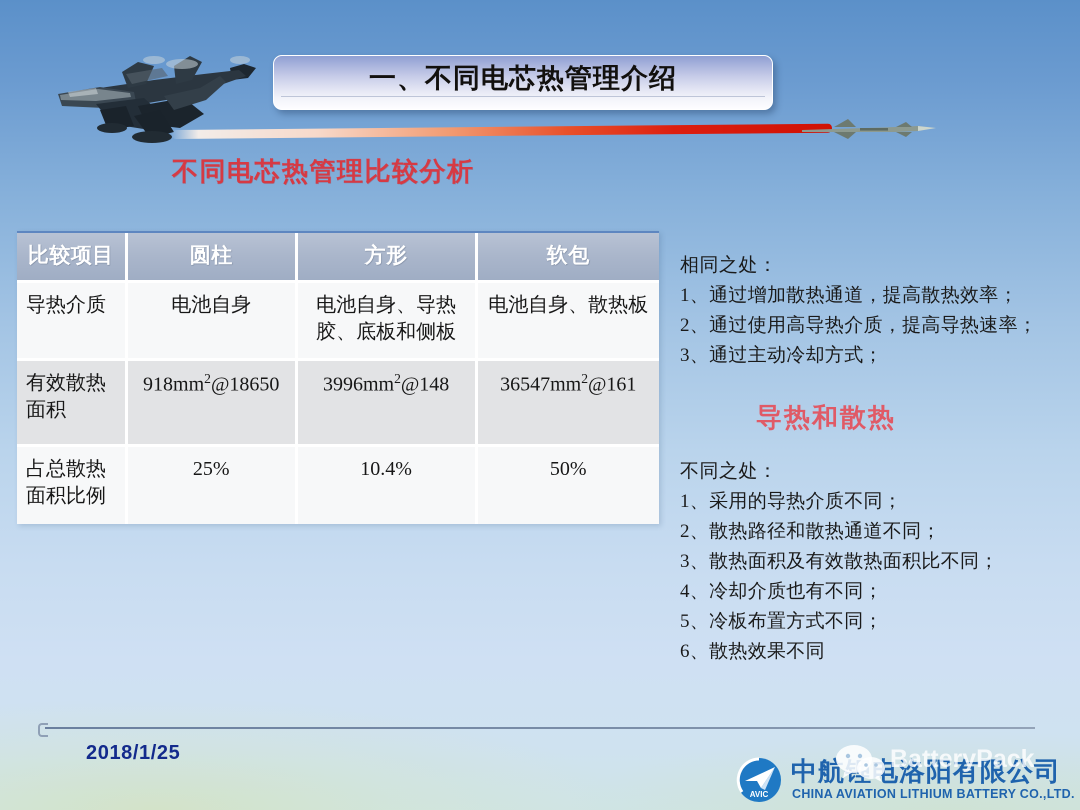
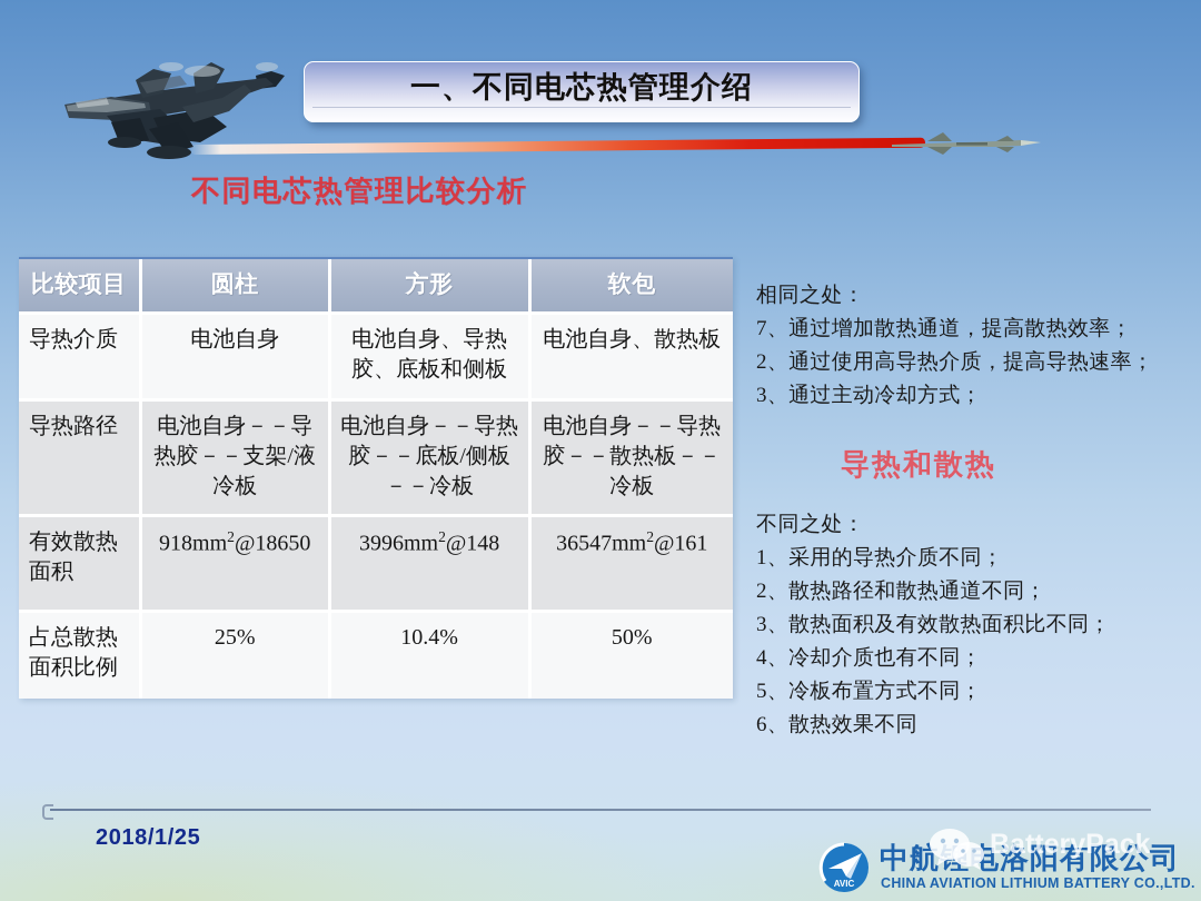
  一、不同电芯热管理介绍
  不同电芯热管理比较分析
  比较项目	圆柱	方形	软包
  导热介质	电池自身	电池自身、导热胶、底板和侧板	电池自身、散热板
+ 导热路径	电池自身－－导热胶－－支架/液冷板	电池自身－－导热胶－－底板/侧板－－冷板	电池自身－－导热胶－－散热板－－冷板
  有效散热面积	918mm2@18650	3996mm2@148	36547mm2@161
  占总散热面积比例	25%	10.4%	50%
  相同之处：
- 1、通过增加散热通道，提高散热效率；
+ 7、通过增加散热通道，提高散热效率；
  2、通过使用高导热介质，提高导热速率；
  3、通过主动冷却方式；
  导热和散热
  不同之处：
  1、采用的导热介质不同；
  2、散热路径和散热通道不同；
  3、散热面积及有效散热面积比不同；
  4、冷却介质也有不同；
  5、冷板布置方式不同；
  6、散热效果不同
  2018/1/25
  AVIC
  中航锂电洛阳有限公司
  CHINA AVIATION LITHIUM BATTERY CO.,LTD.
  BatteryPack
